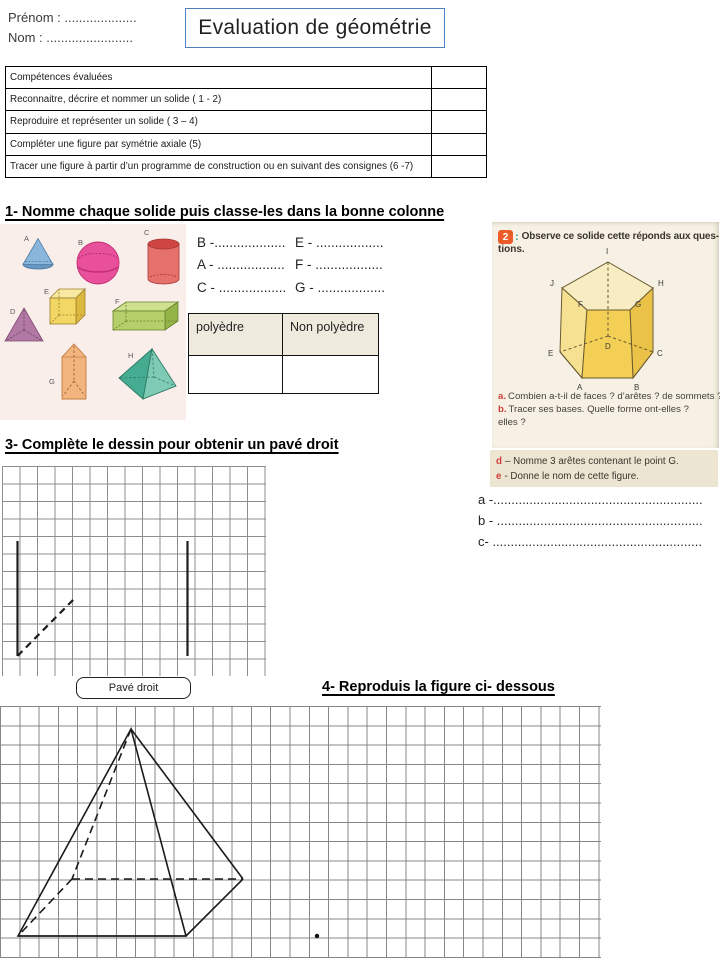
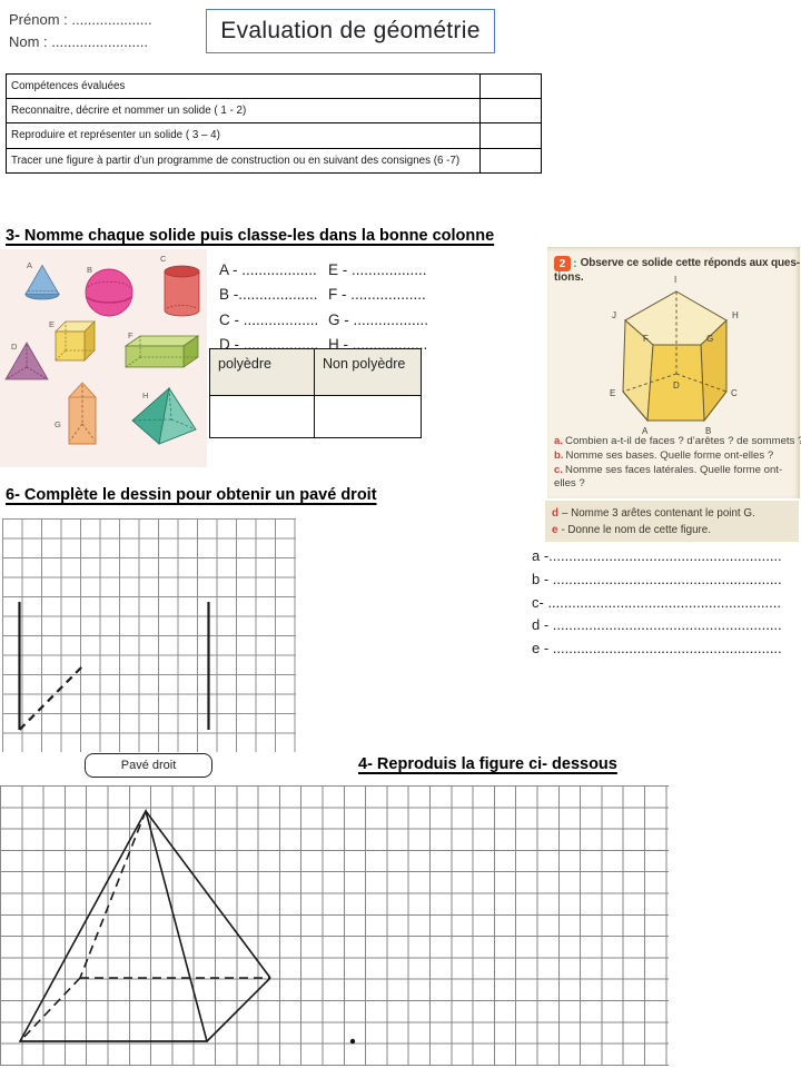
  Prénom : ....................
  Nom : ........................
  Evaluation de géométrie
  Compétences évaluées
  Reconnaitre, décrire et nommer un solide ( 1 - 2)
  Reproduire et représenter un solide ( 3 – 4)
- Compléter une figure par symétrie axiale (5)
  Tracer une figure à partir d’un programme de construction ou en suivant des consignes (6 -7)
- 1- Nomme chaque solide puis classe-les dans la bonne colonne
+ 3- Nomme chaque solide puis classe-les dans la bonne colonne
  A
  B
  C
  D
  E
  F
  G
  H
- B -...................
+ A - ..................
  E - ..................
- A - ..................
+ B -...................
  F - ..................
  C - ..................
  G - ..................
+ D - ..................
+ H - ..................
  polyèdre
  Non polyèdre
  2
  :
  Observe ce solide cette réponds aux ques-
  tions.
  I
  J
  H
  F
  G
  D
  E
  C
  A
  B
  a. Combien a-t-il de faces ? d’arêtes ? de sommets
- b. Tracer ses bases. Quelle forme ont-elles ?
+ b. Nomme ses bases. Quelle forme ont-elles ?
+ c. Nomme ses faces latérales. Quelle forme ont-
  elles ?
  d – Nomme 3 arêtes contenant le point G.
  e - Donne le nom de cette figure.
  a -..........................................................
  b - .........................................................
  c- ..........................................................
+ d - .........................................................
+ e - .........................................................
- 3- Complète le dessin pour obtenir un pavé droit
+ 6- Complète le dessin pour obtenir un pavé droit
  Pavé droit
  4- Reproduis la figure ci- dessous
